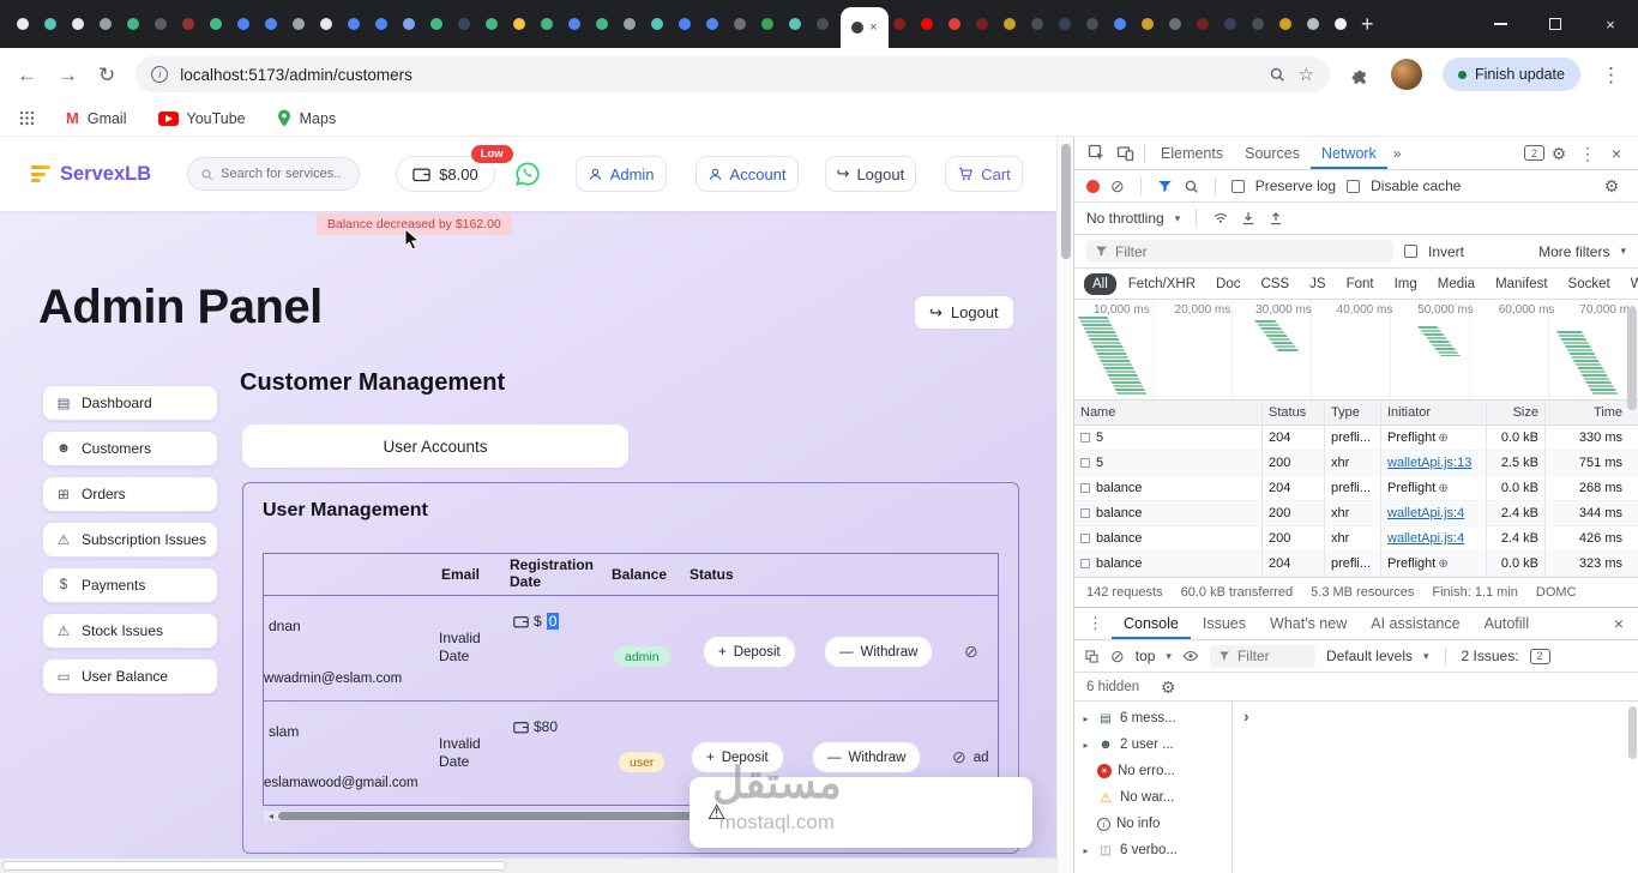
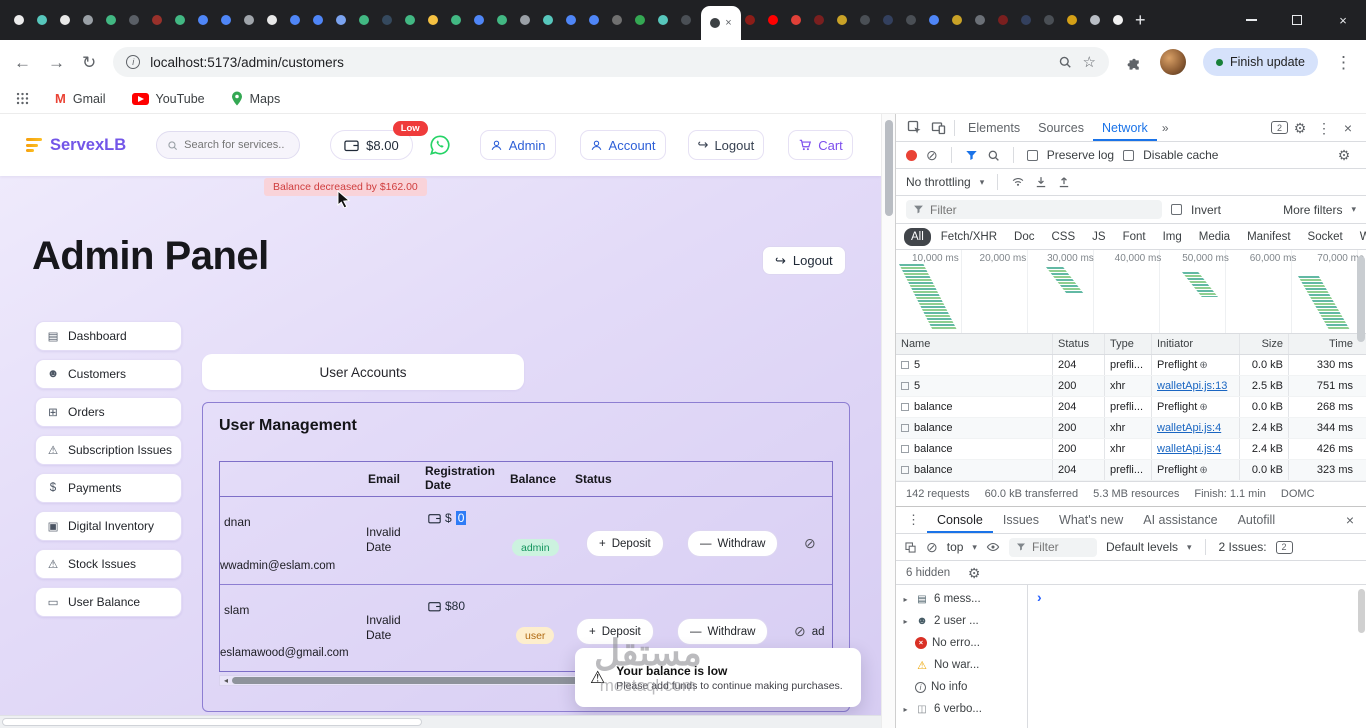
  ×
  +
  ×
  ←
  →
  ↻
  i
  localhost:5173/admin/customers
  ☆
  Finish update
  ⋮
  M
  Gmail
  YouTube
  Maps
  ServexLB
  Search for services..
  $8.00
  Low
  Admin
  Account
  ↪
  Logout
  Cart
  Balance decreased by $162.00
  Admin Panel
  ↪
  Logout
  ▤
  Dashboard
  ☻
  Customers
  ⊞
  Orders
  ⚠
  Subscription Issues
  $
  Payments
+ ▣
+ Digital Inventory
  ⚠
  Stock Issues
  ▭
  User Balance
- Customer Management
  User Accounts
  User Management
  Email
  Registration Date
  Balance
  Status
  dnan
  wwadmin@eslam.com
  Invalid Date
  $
  0
  admin
  +
  Deposit
  —
  Withdraw
  ⊘
  slam
  eslamawood@gmail.com
  Invalid Date
  $80
  user
  +
  Deposit
  —
  Withdraw
  ⊘
  ad
  ◂
  ⚠
+ Your balance is low
+ Please add funds to continue making purchases.
  مستقل
  mostaql.com
  Elements
  Sources
  Network
  »
  2
  ⚙
  ⋮
  ×
  ⊘
  Preserve log
  Disable cache
  ⚙
  No throttling
  ▾
  Filter
  Invert
  More filters
  ▾
  All
  Fetch/XHR
  Doc
  CSS
  JS
  Font
  Img
  Media
  Manifest
  Socket
  10,000 ms
  20,000 ms
  30,000 ms
  40,000 ms
  50,000 ms
  60,000 ms
  70,000 m
  Name
  Status
  Type
  Initiator
  Size
  Time
  5
  204
  prefli...
  Preflight ⊕
  0.0 kB
  330 ms
  5
  200
  xhr
  walletApi.js:13
  2.5 kB
  751 ms
  balance
  204
  prefli...
  Preflight ⊕
  0.0 kB
  268 ms
  balance
  200
  xhr
  walletApi.js:4
  2.4 kB
  344 ms
  balance
  200
  xhr
  walletApi.js:4
  2.4 kB
  426 ms
  balance
  204
  prefli...
  Preflight ⊕
  0.0 kB
  323 ms
  142 requests
  60.0 kB transferred
  5.3 MB resources
  Finish: 1.1 min
  DOMC
  ⋮
  Console
  Issues
  What's new
  AI assistance
  Autofill
  ×
  ⊘
  top
  ▾
  Filter
  Default levels
  ▾
  2 Issues:
  2
  6 hidden
  ⚙
  ▸
  ▤
  6 mess...
  ▸
  ☻
  2 user ...
  ×
  No erro...
  ⚠
  No war...
  i
  No info
  ▸
  ◫
  6 verbo...
  ›
